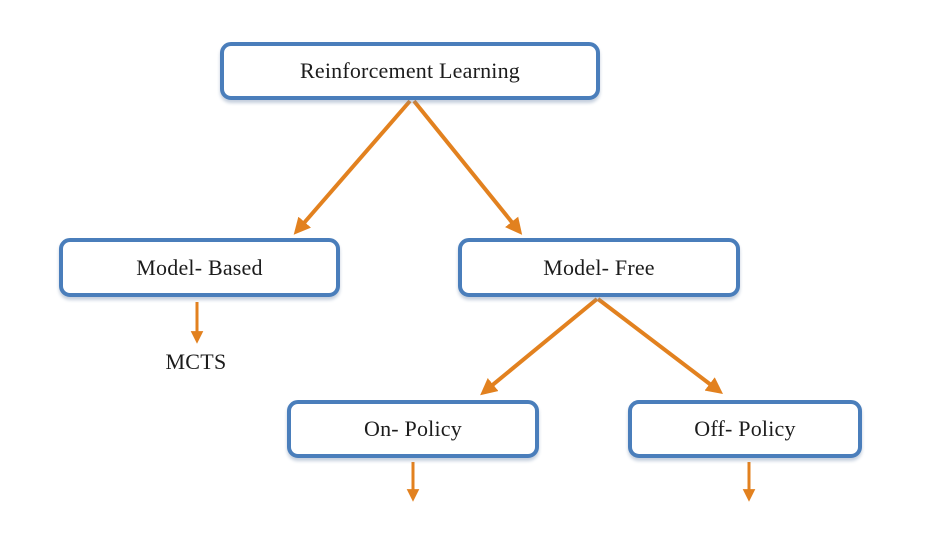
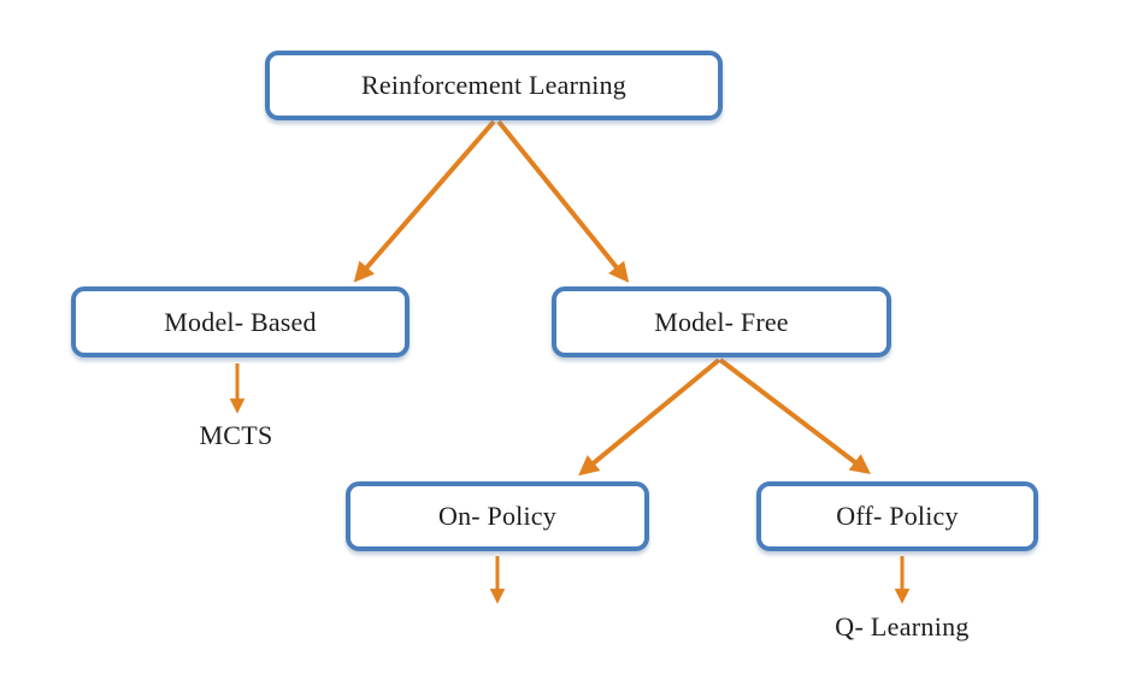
  Reinforcement Learning
  Model- Based
  Model- Free
  On- Policy
  Off- Policy
  MCTS
+ Q- Learning
